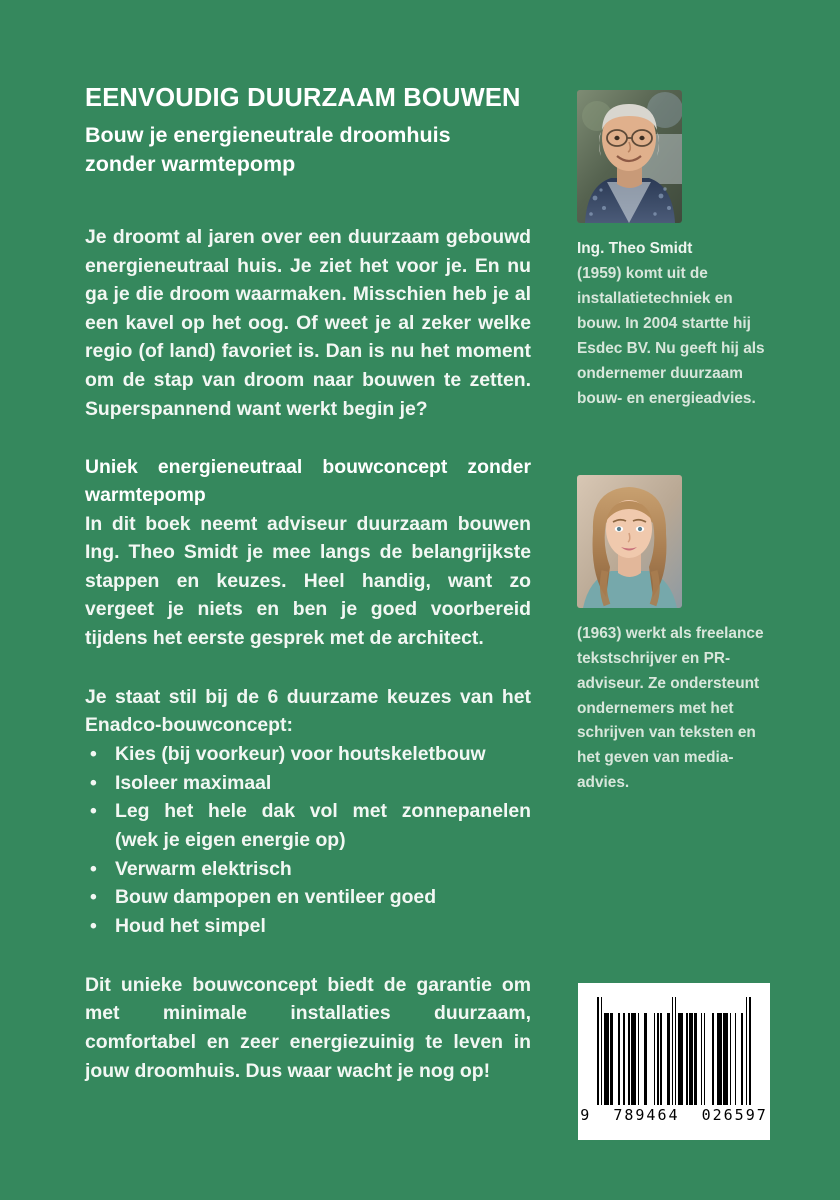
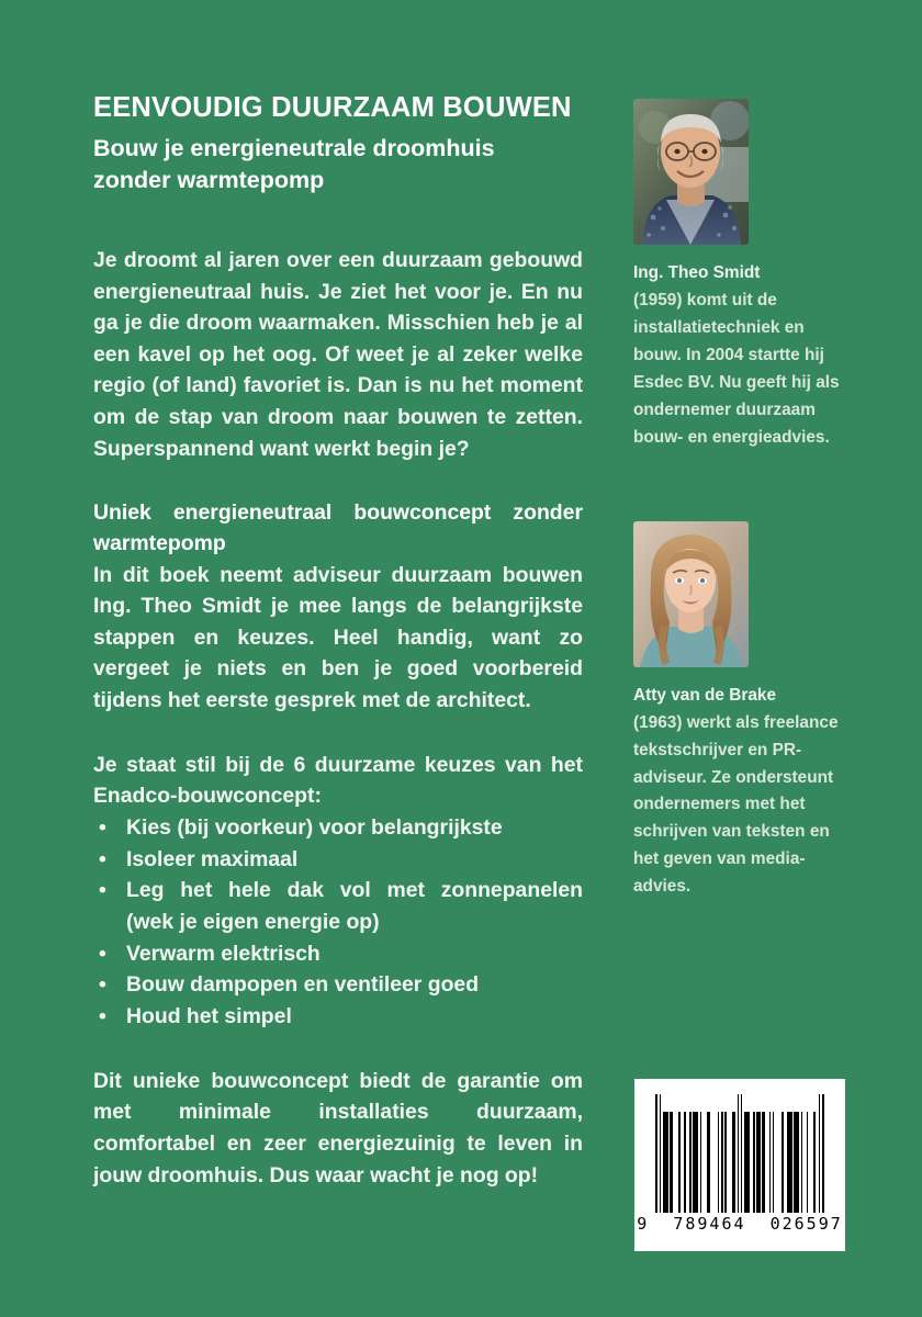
  EENVOUDIG DUURZAAM BOUWEN
  Bouw je energieneutrale droomhuis
  zonder warmtepomp
  Je droomt al jaren over een duurzaam gebouwd energieneutraal huis. Je ziet het voor je. En nu ga je die droom waarmaken. Misschien heb je al een kavel op het oog. Of weet je al zeker welke regio (of land) favoriet is. Dan is nu het moment om de stap van droom naar bouwen te zetten. Superspannend want werkt begin je?
  Uniek energieneutraal bouwconcept zonder
  warmtepomp
  In dit boek neemt adviseur duurzaam bouwen Ing. Theo Smidt je mee langs de belangrijkste stappen en keuzes. Heel handig, want zo vergeet je niets en ben je goed voorbereid tijdens het eerste gesprek met de architect.
  Je staat stil bij de 6 duurzame keuzes van het Enadco-bouwconcept:
  •
- Kies (bij voorkeur) voor houtskeletbouw
+ Kies (bij voorkeur) voor belangrijkste
  •
  Isoleer maximaal
  •
  Leg het hele dak vol met zonnepanelen
  (wek je eigen energie op)
  •
  Verwarm elektrisch
  •
  Bouw dampopen en ventileer goed
  •
  Houd het simpel
  Dit unieke bouwconcept biedt de garantie om met minimale installaties duurzaam, comfortabel en zeer energiezuinig te leven in jouw droomhuis. Dus waar wacht je nog op!
  Ing. Theo Smidt
  (1959) komt uit de installatietechniek en bouw. In 2004 startte hij Esdec BV. Nu geeft hij als ondernemer duurzaam bouw- en energieadvies.
+ Atty van de Brake
  (1963) werkt als freelance tekstschrijver en PR-adviseur. Ze ondersteunt ondernemers met het schrijven van teksten en het geven van media-advies.
  9 789464 026597
